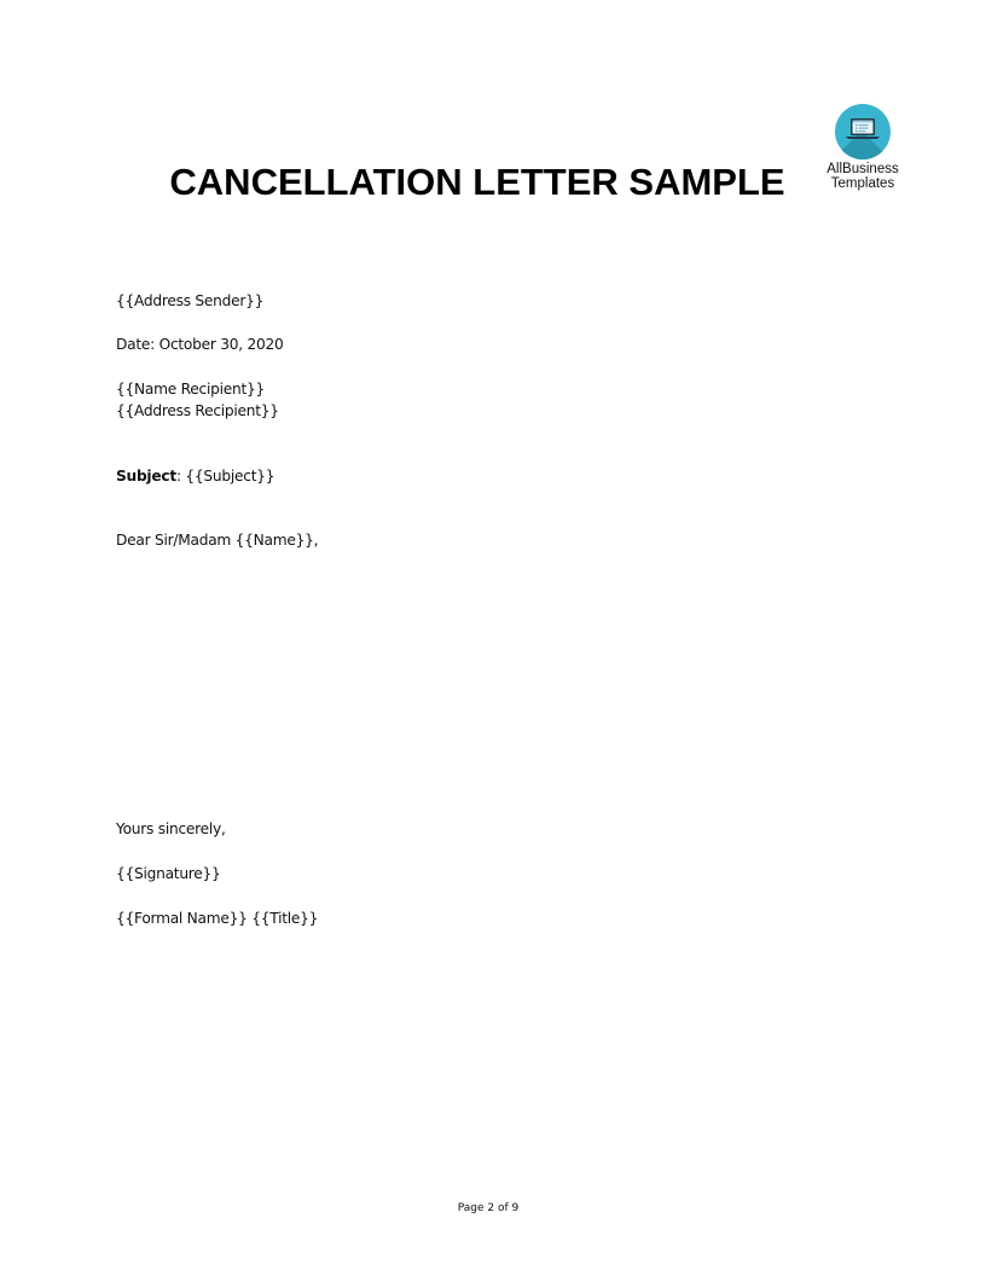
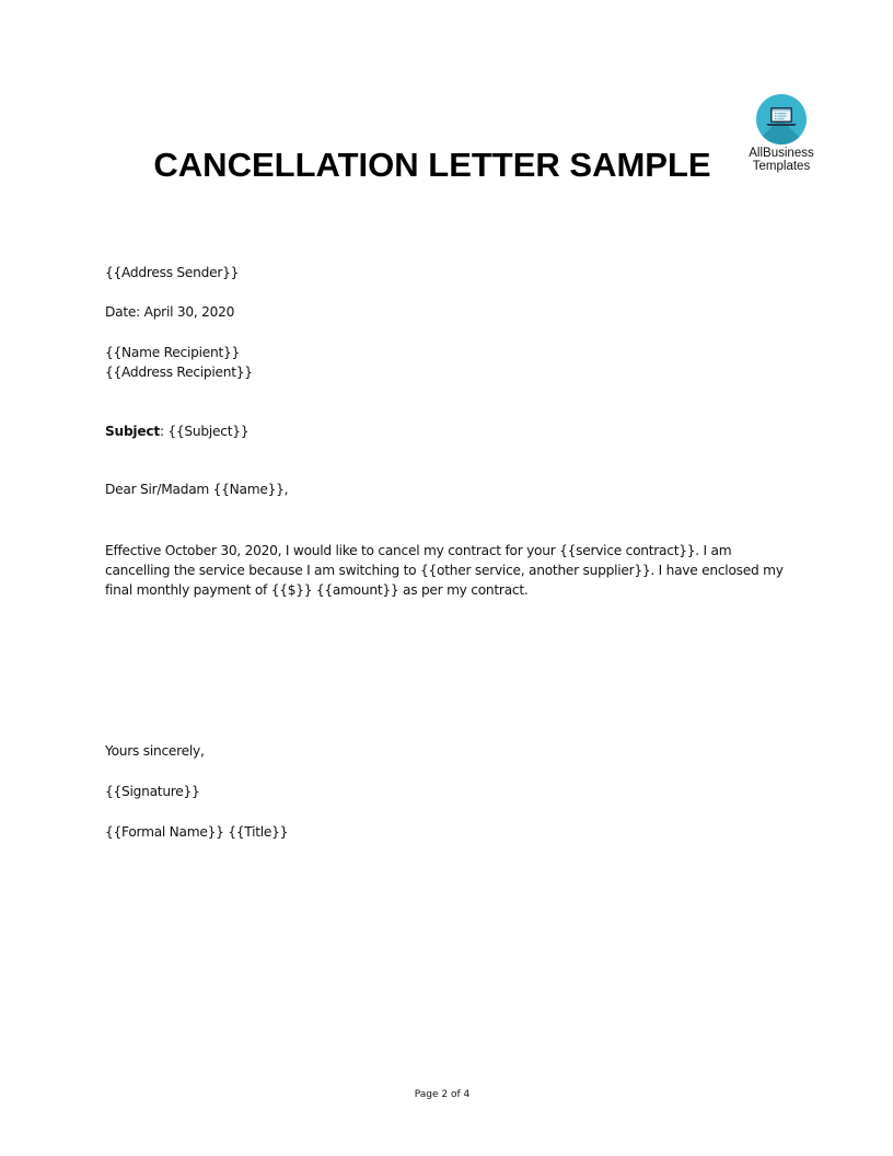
  AllBusiness
  Templates
  CANCELLATION LETTER SAMPLE
  {{Address Sender}}
- Date: October 30, 2020
+ Date: April 30, 2020
  {{Name Recipient}}
  {{Address Recipient}}
  Subject: {{Subject}}
  Dear Sir/Madam {{Name}},
+ Effective October 30, 2020, I would like to cancel my contract for your {{service contract}}. I am cancelling the service because I am switching to {{other service, another supplier}}. I have enclosed my final monthly payment of {{$}} {{amount}} as per my contract.
  Yours sincerely,
  {{Signature}}
  {{Formal Name}} {{Title}}
- Page 2 of 9
+ Page 2 of 4
